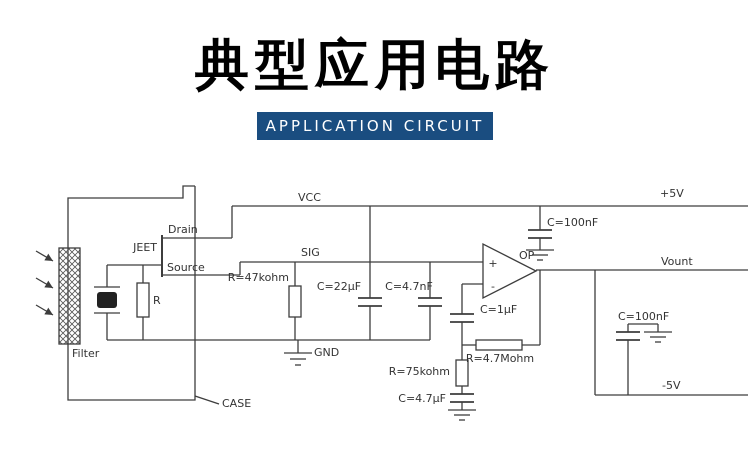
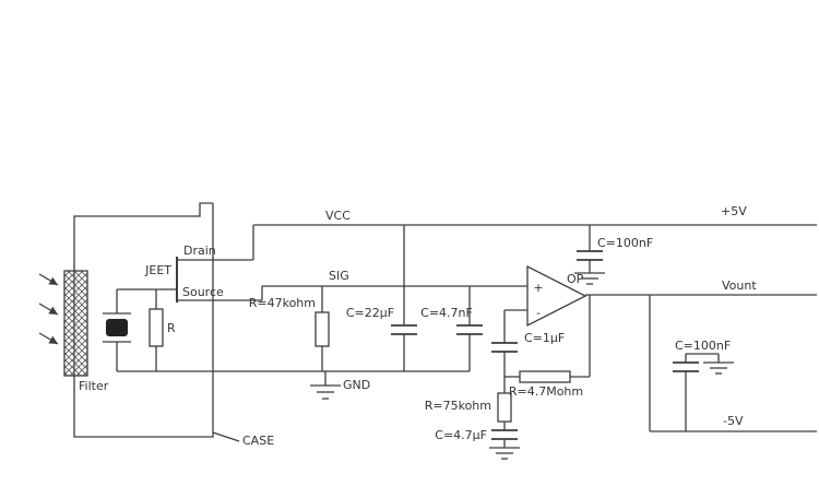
- 典型应用电路
- APPLICATION CIRCUIT
  VCC
  SIG
  GND
  +5V
  -5V
  Vount
  Drain
  JEET
  Source
  R
  Filter
  CASE
  R=47kohm
  C=22µF
  C=4.7nF
  C=100nF
  C=1µF
  R=4.7Mohm
  R=75kohm
  C=4.7µF
  C=100nF
  OP
  +
  -
